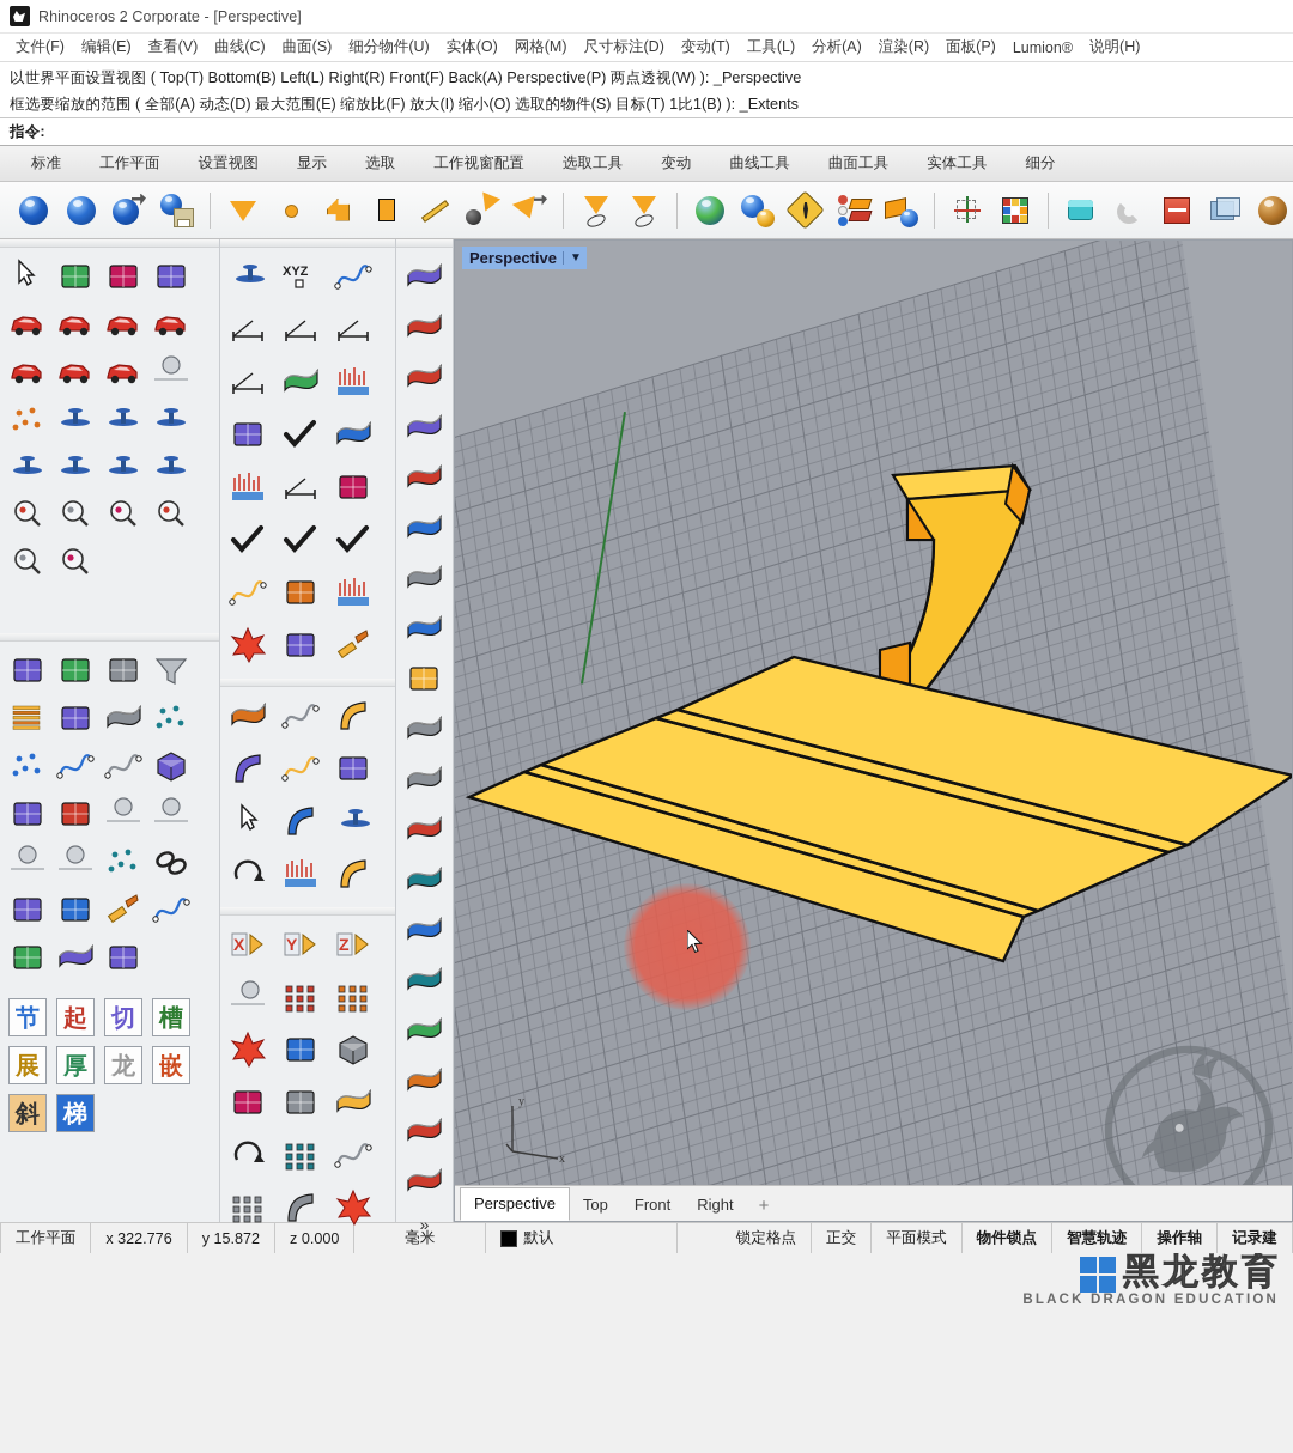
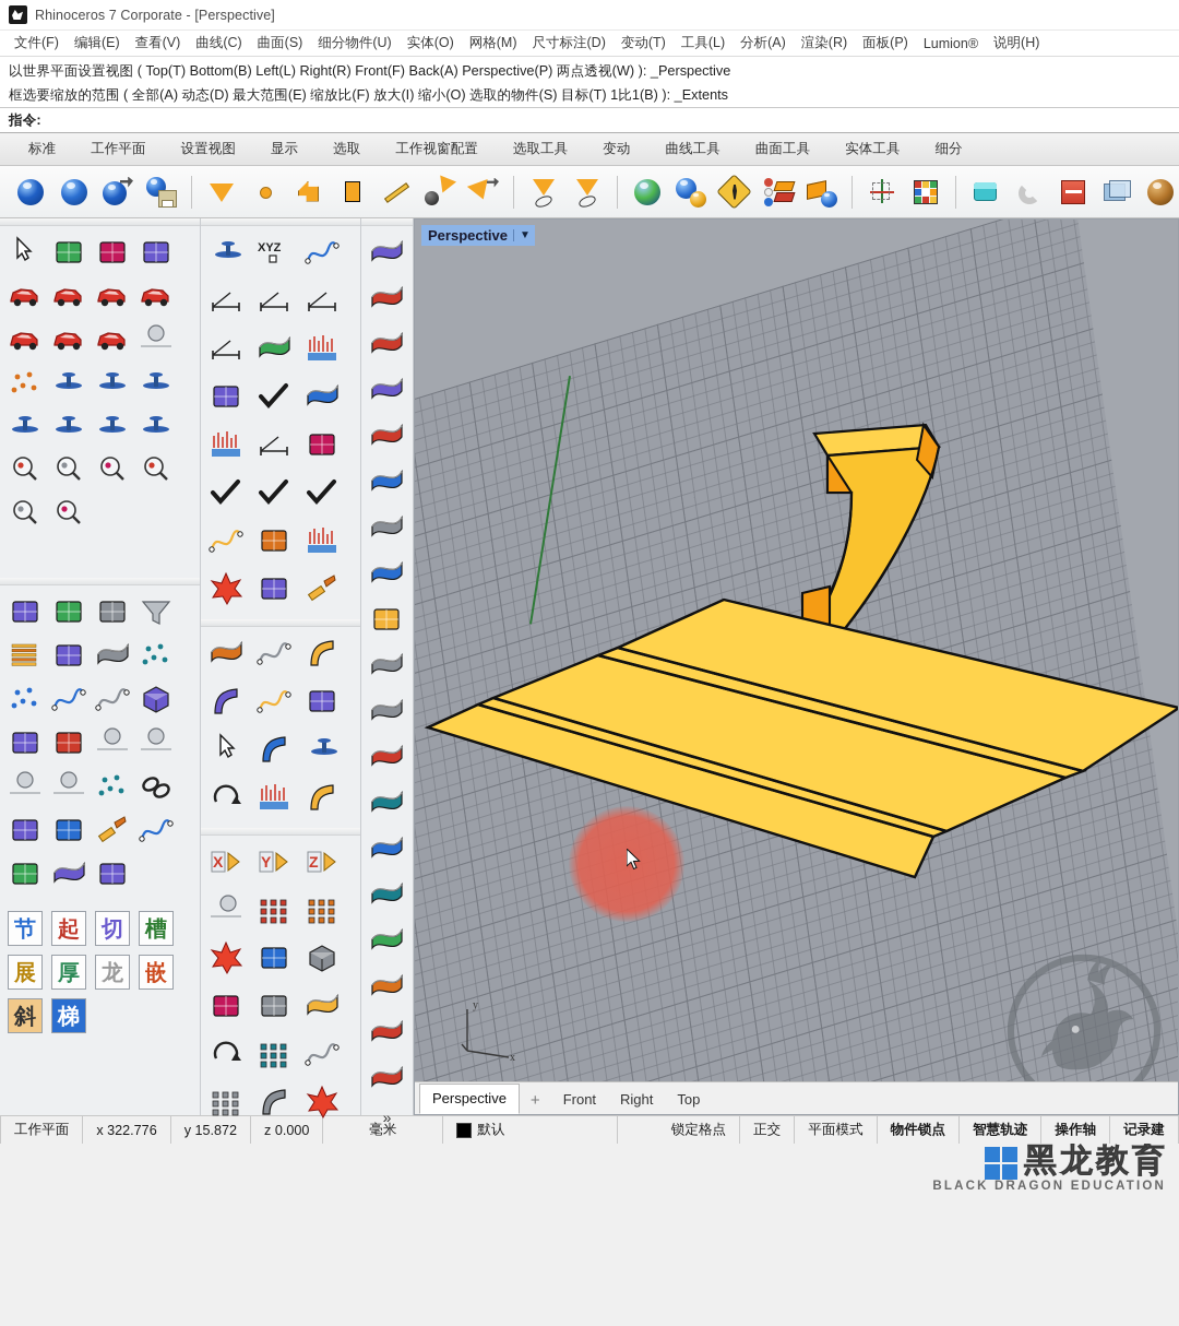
- Rhinoceros 2 Corporate - [Perspective]
+ Rhinoceros 7 Corporate - [Perspective]
  文件(F)
  编辑(E)
  查看(V)
  曲线(C)
  曲面(S)
  细分物件(U)
  实体(O)
  网格(M)
  尺寸标注(D)
  变动(T)
  工具(L)
  分析(A)
  渲染(R)
  面板(P)
  Lumion®
  说明(H)
  以世界平面设置视图 ( Top(T) Bottom(B) Left(L) Right(R) Front(F) Back(A) Perspective(P) 两点透视(W) ): _Perspective
  框选要缩放的范围 ( 全部(A) 动态(D) 最大范围(E) 缩放比(F) 放大(I) 缩小(O) 选取的物件(S) 目标(T) 1比1(B) ): _Extents
  指令:
  标准
  工作平面
  设置视图
  显示
  选取
  工作视窗配置
  选取工具
  变动
  曲线工具
  曲面工具
  实体工具
  细分
  节
  起
  切
  槽
  展
  厚
  龙
  嵌
  斜
  梯
  XYZ
  X
  Y
  Z
  »
  y
  x
  Perspective
  ▼
  Perspective
- Top
+ +
  Front
  Right
- +
+ Top
  工作平面
  x 322.776
  y 15.872
  z 0.000
  毫米
  默认
  锁定格点
  正交
  平面模式
  物件锁点
  智慧轨迹
  操作轴
  记录建
  黑龙教育
  BLACK DRAGON EDUCATION
